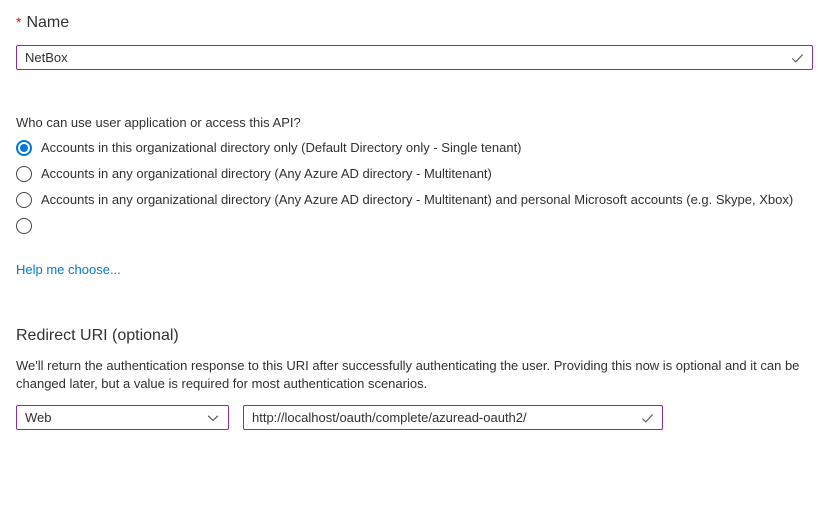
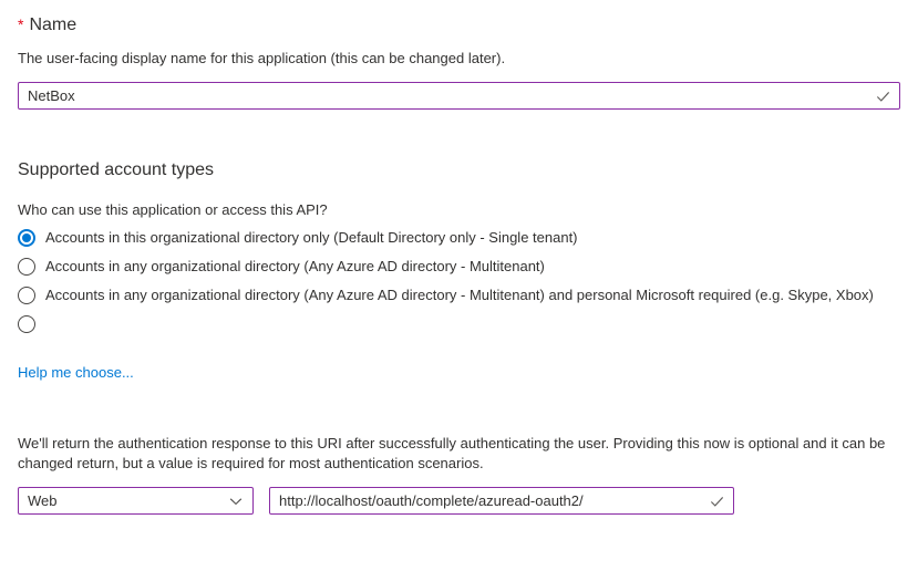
  *
  Name
+ The user-facing display name for this application (this can be changed later).
  NetBox
+ Supported account types
- Who can use user application or access this API?
+ Who can use this application or access this API?
  Accounts in this organizational directory only (Default Directory only - Single tenant)
  Accounts in any organizational directory (Any Azure AD directory - Multitenant)
- Accounts in any organizational directory (Any Azure AD directory - Multitenant) and personal Microsoft accounts (e.g. Skype, Xbox)
+ Accounts in any organizational directory (Any Azure AD directory - Multitenant) and personal Microsoft required (e.g. Skype, Xbox)
  Help me choose...
- Redirect URI (optional)
- We'll return the authentication response to this URI after successfully authenticating the user. Providing this now is optional and it can be changed later, but a value is required for most authentication scenarios.
+ We'll return the authentication response to this URI after successfully authenticating the user. Providing this now is optional and it can be changed return, but a value is required for most authentication scenarios.
  Web
  http://localhost/oauth/complete/azuread-oauth2/
